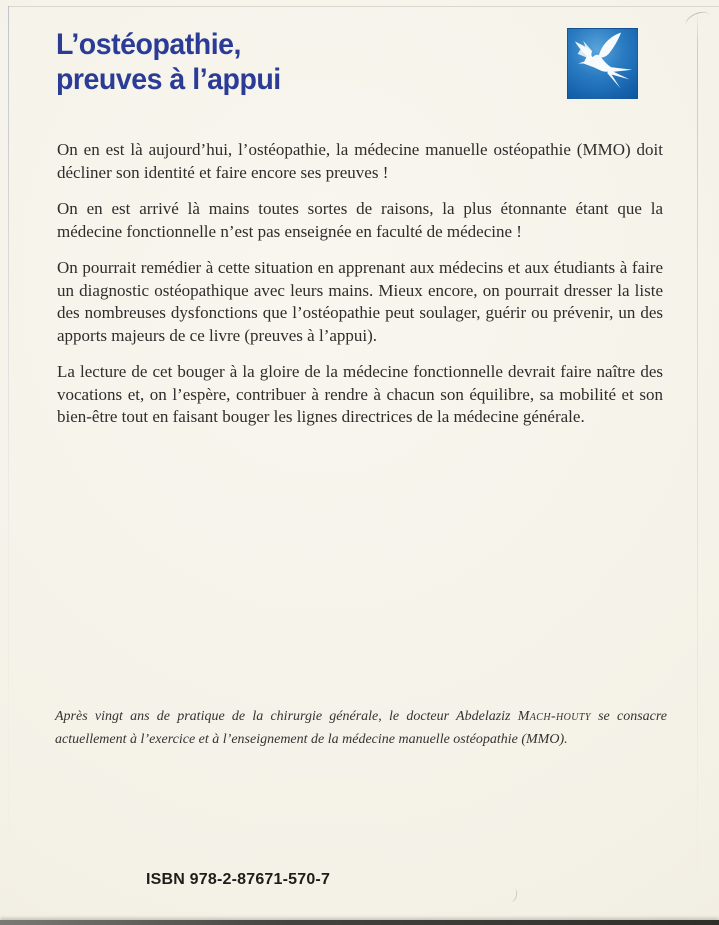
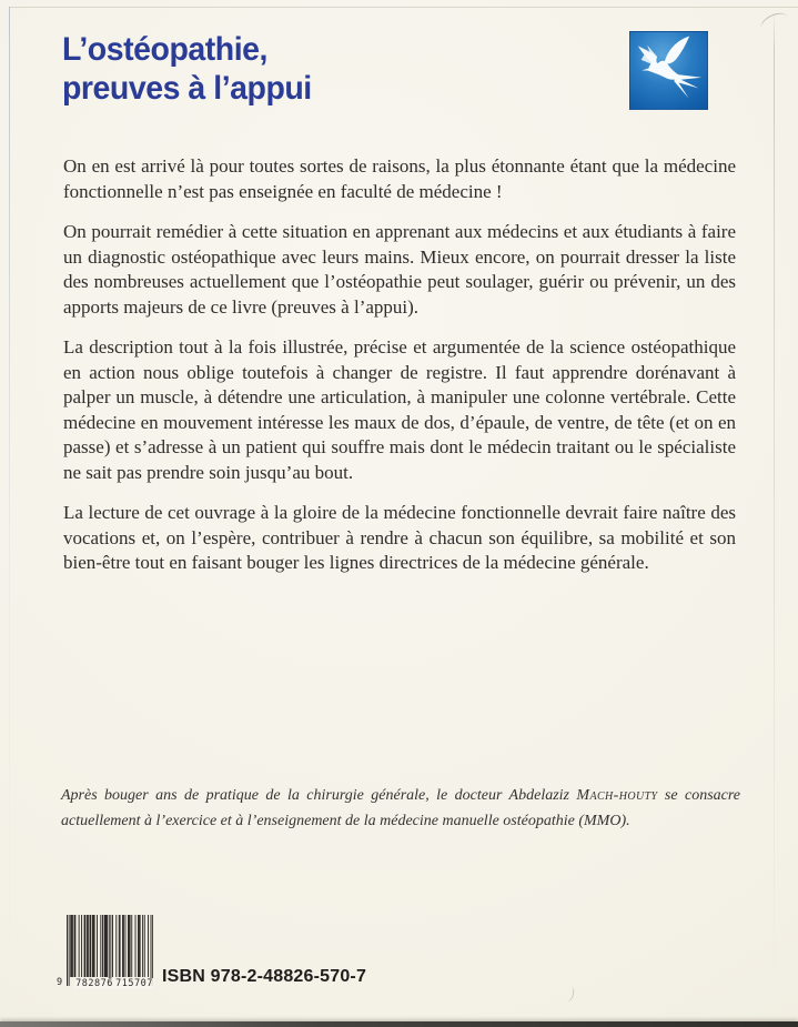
  L’ostéopathie,
  preuves à l’appui
- On en est là aujourd’hui, l’ostéopathie, la médecine manuelle ostéopathie (MMO) doit décliner son identité et faire encore ses preuves !
- On en est arrivé là mains toutes sortes de raisons, la plus étonnante étant que la médecine fonctionnelle n’est pas enseignée en faculté de médecine !
+ On en est arrivé là pour toutes sortes de raisons, la plus étonnante étant que la médecine fonctionnelle n’est pas enseignée en faculté de médecine !
- On pourrait remédier à cette situation en apprenant aux médecins et aux étudiants à faire un diagnostic ostéopathique avec leurs mains. Mieux encore, on pourrait dresser la liste des nombreuses dysfonctions que l’ostéopathie peut soulager, guérir ou prévenir, un des apports majeurs de ce livre (preuves à l’appui).
+ On pourrait remédier à cette situation en apprenant aux médecins et aux étudiants à faire un diagnostic ostéopathique avec leurs mains. Mieux encore, on pourrait dresser la liste des nombreuses actuellement que l’ostéopathie peut soulager, guérir ou prévenir, un des apports majeurs de ce livre (preuves à l’appui).
+ La description tout à la fois illustrée, précise et argumentée de la science ostéopathique en action nous oblige toutefois à changer de registre. Il faut apprendre dorénavant à palper un muscle, à détendre une articulation, à manipuler une colonne vertébrale. Cette médecine en mouvement intéresse les maux de dos, d’épaule, de ventre, de tête (et on en passe) et s’adresse à un patient qui souffre mais dont le médecin traitant ou le spécialiste ne sait pas prendre soin jusqu’au bout.
- La lecture de cet bouger à la gloire de la médecine fonctionnelle devrait faire naître des vocations et, on l’espère, contribuer à rendre à chacun son équilibre, sa mobilité et son bien-être tout en faisant bouger les lignes directrices de la médecine générale.
+ La lecture de cet ouvrage à la gloire de la médecine fonctionnelle devrait faire naître des vocations et, on l’espère, contribuer à rendre à chacun son équilibre, sa mobilité et son bien-être tout en faisant bouger les lignes directrices de la médecine générale.
- Après vingt ans de pratique de la chirurgie générale, le docteur Abdelaziz Mach-houty se consacre actuellement à l’exercice et à l’enseignement de la médecine manuelle ostéopathie (MMO).
+ Après bouger ans de pratique de la chirurgie générale, le docteur Abdelaziz Mach-houty se consacre actuellement à l’exercice et à l’enseignement de la médecine manuelle ostéopathie (MMO).
+ 9
+ 782876
+ 715707
- ISBN 978-2-87671-570-7
+ ISBN 978-2-48826-570-7
